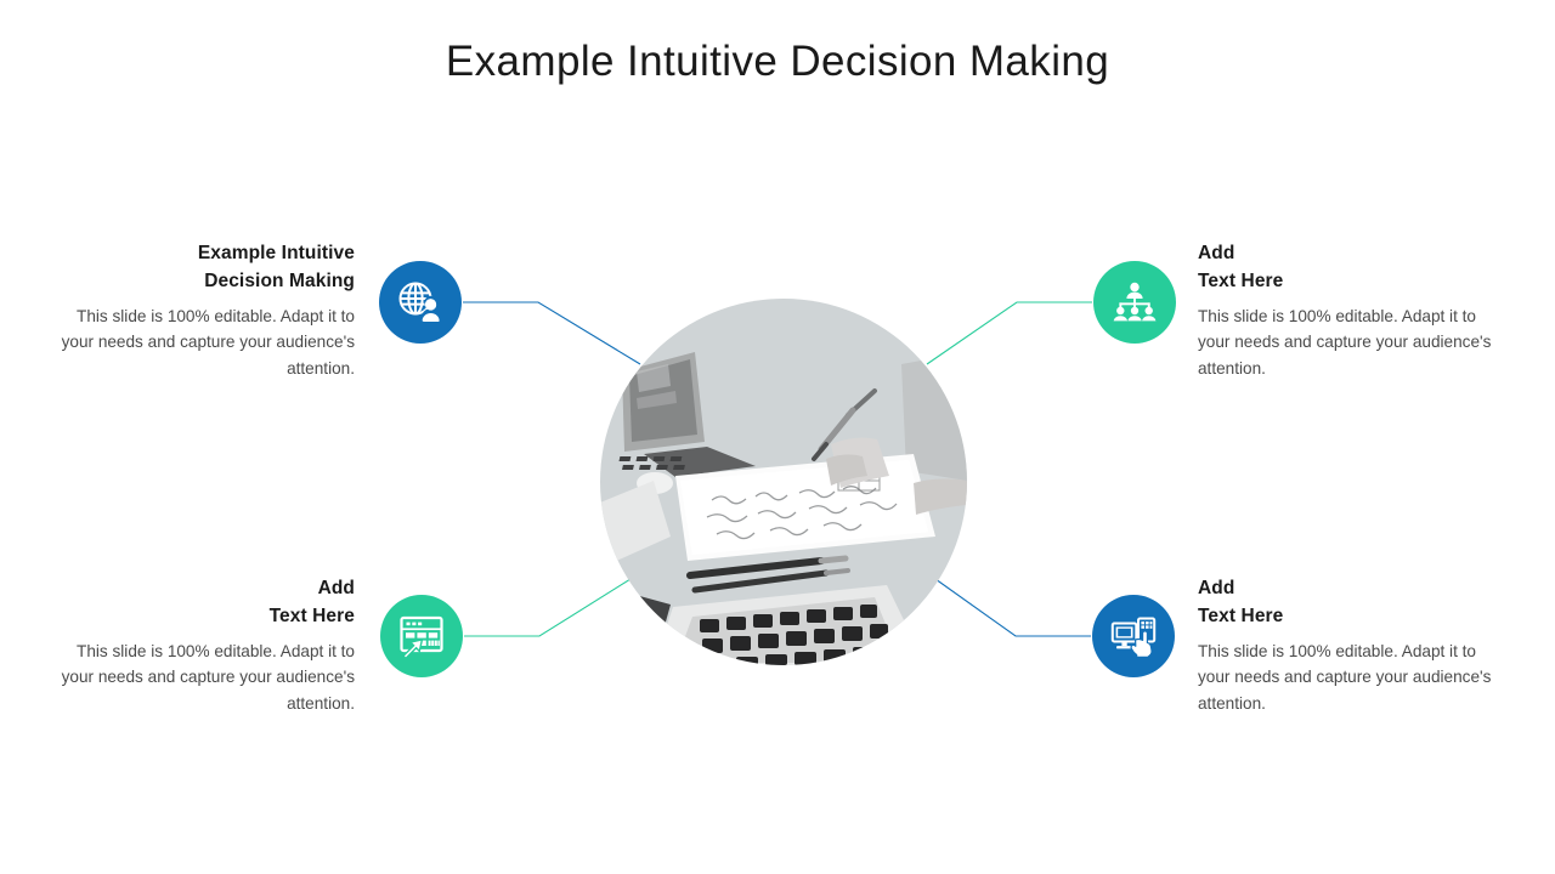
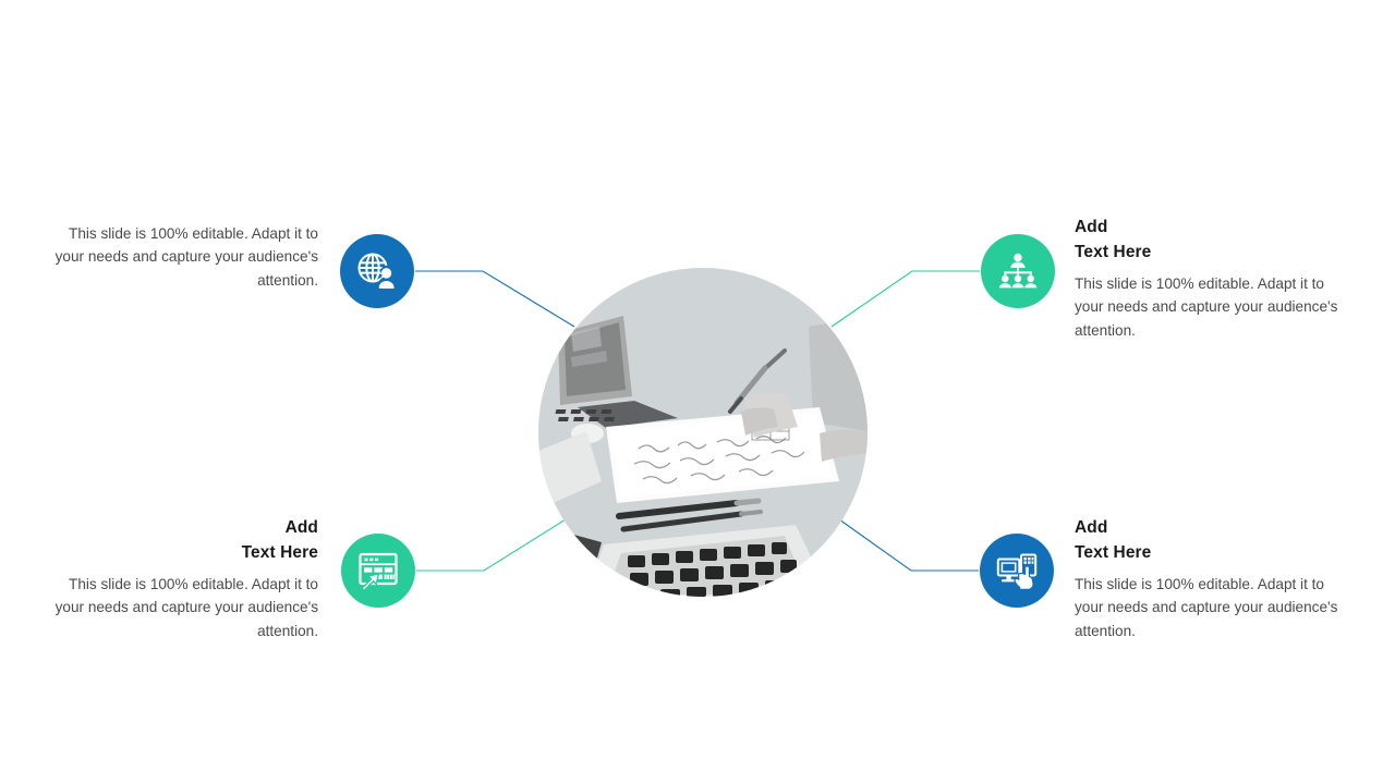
- Example Intuitive Decision Making
- Example Intuitive
- Decision Making
  This slide is 100% editable. Adapt it to your needs and capture your audience's attention.
  Add
  Text Here
  This slide is 100% editable. Adapt it to your needs and capture your audience's attention.
  Add
  Text Here
  This slide is 100% editable. Adapt it to your needs and capture your audience's attention.
  Add
  Text Here
  This slide is 100% editable. Adapt it to your needs and capture your audience's attention.
